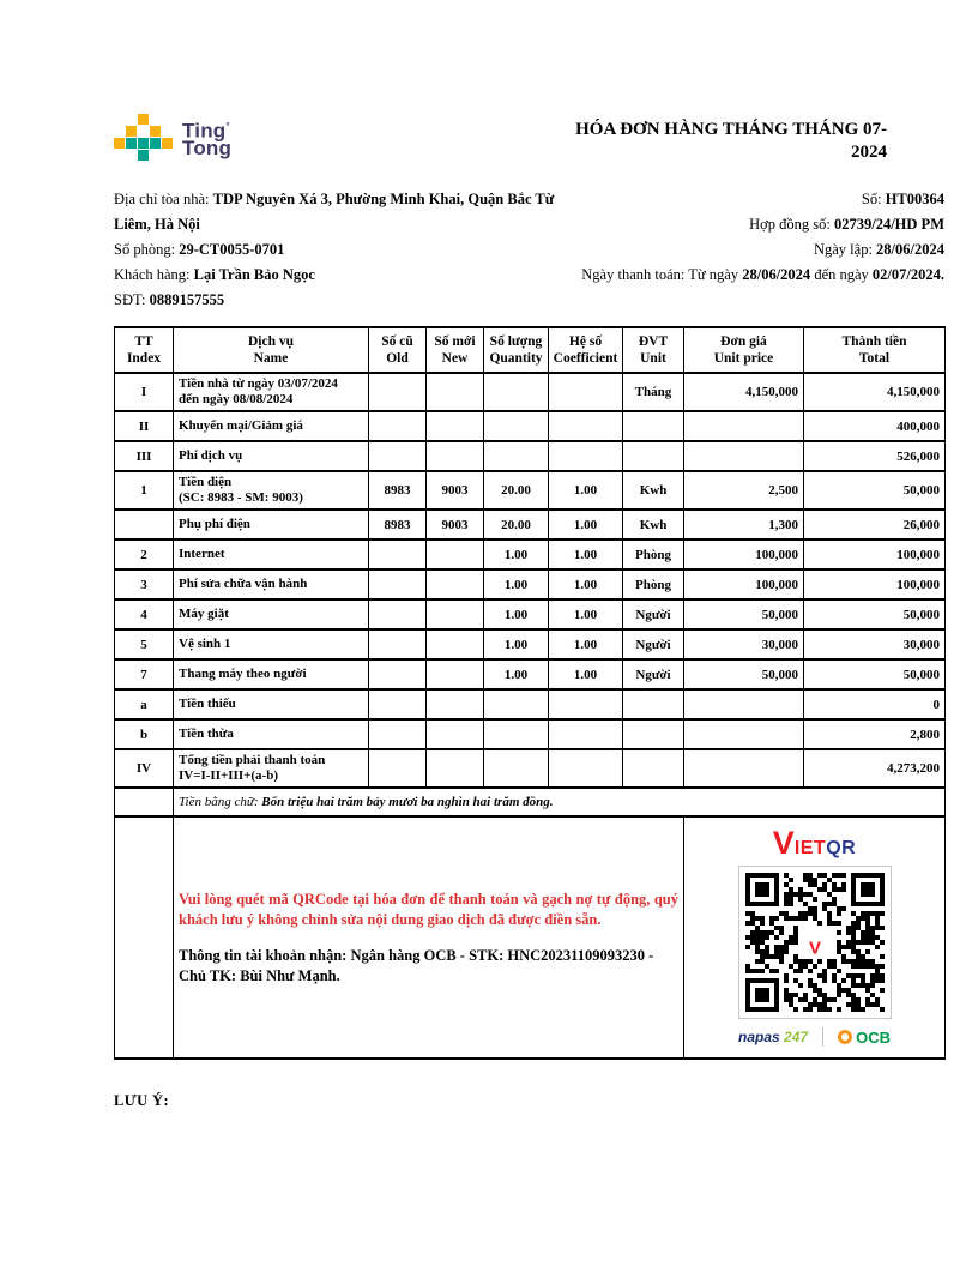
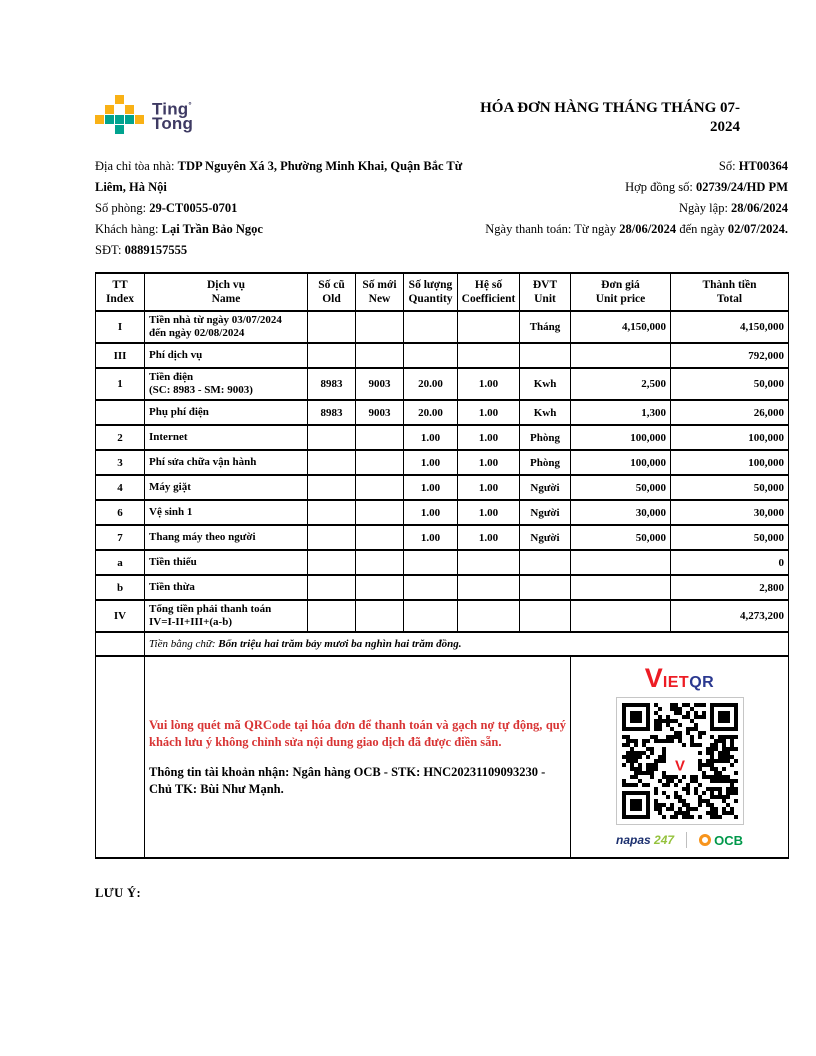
  Ting°
  Tong
  HÓA ĐƠN HÀNG THÁNG THÁNG 07-2024
  Địa chỉ tòa nhà: TDP Nguyên Xá 3, Phường Minh Khai, Quận Bắc Từ Liêm, Hà Nội
  Số phòng: 29-CT0055-0701
  Khách hàng: Lại Trần Bảo Ngọc
  SĐT: 0889157555
  Số: HT00364
  Hợp đồng số: 02739/24/HD PM
  Ngày lập: 28/06/2024
  Ngày thanh toán: Từ ngày 28/06/2024 đến ngày 02/07/2024.
  TTIndex	Dịch vụName	Số cũOld	Số mớiNew	Số lượngQuantity	Hệ sốCoefficient	ĐVTUnit	Đơn giáUnit price	Thành tiềnTotal
- I	Tiền nhà từ ngày 03/07/2024 đến ngày 08/08/2024					Tháng	4,150,000	4,150,000
+ I	Tiền nhà từ ngày 03/07/2024 đến ngày 02/08/2024					Tháng	4,150,000	4,150,000
- II	Khuyến mại/Giảm giá							400,000
- III	Phí dịch vụ							526,000
+ III	Phí dịch vụ							792,000
  1	Tiền điện (SC: 8983 - SM: 9003)	8983	9003	20.00	1.00	Kwh	2,500	50,000
  	Phụ phí điện	8983	9003	20.00	1.00	Kwh	1,300	26,000
  2	Internet			1.00	1.00	Phòng	100,000	100,000
  3	Phí sửa chữa vận hành			1.00	1.00	Phòng	100,000	100,000
  4	Máy giặt			1.00	1.00	Người	50,000	50,000
- 5	Vệ sinh 1			1.00	1.00	Người	30,000	30,000
+ 6	Vệ sinh 1			1.00	1.00	Người	30,000	30,000
  7	Thang máy theo người			1.00	1.00	Người	50,000	50,000
  a	Tiền thiếu							0
  b	Tiền thừa							2,800
  IV	Tổng tiền phải thanh toán IV=I-II+III+(a-b)							4,273,200
  	Tiền bằng chữ: Bốn triệu hai trăm bảy mươi ba nghìn hai trăm đồng.
  	Vui lòng quét mã QRCode tại hóa đơn để thanh toán và gạch nợ tự động, quý khách lưu ý không chỉnh sửa nội dung giao dịch đã được điền sẵn. Thông tin tài khoản nhận: Ngân hàng OCB - STK: HNC20231109093230 - Chủ TK: Bùi Như Mạnh.	VIETQR V napas 247 OCB
  LƯU Ý:
